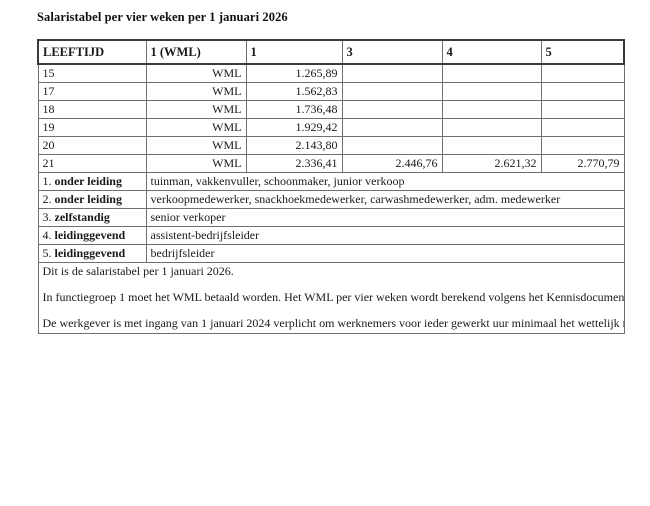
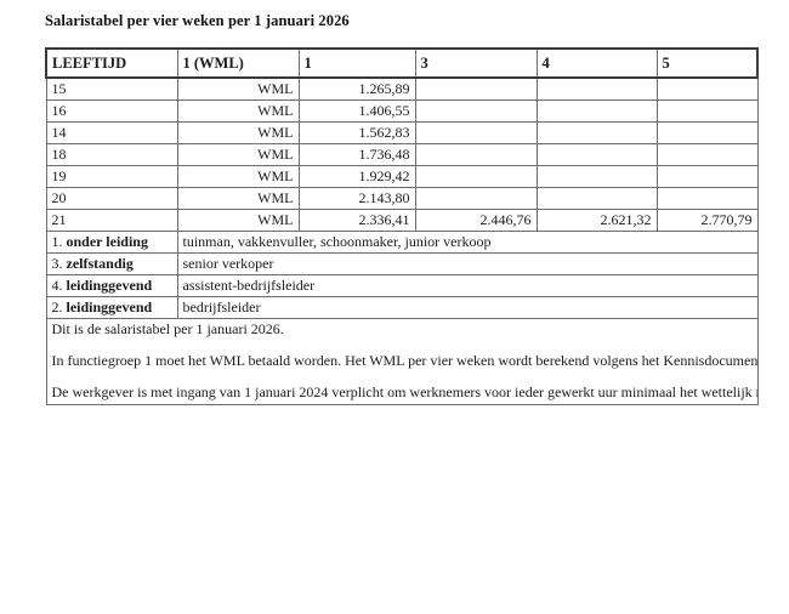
  Salaristabel per vier weken per 1 januari 2026
  LEEFTIJD	1 (WML)	1	3	4	5
  15	WML	1.265,89
+ 16	WML	1.406,55
- 17	WML	1.562,83
+ 14	WML	1.562,83
  18	WML	1.736,48
  19	WML	1.929,42
  20	WML	2.143,80
  21	WML	2.336,41	2.446,76	2.621,32	2.770,79
  1. onder leiding	tuinman, vakkenvuller, schoonmaker, junior verkoop
- 2. onder leiding	verkoopmedewerker, snackhoekmedewerker, carwashmedewerker, adm. medewerker
  3. zelfstandig	senior verkoper
  4. leidinggevend	assistent-bedrijfsleider
- 5. leidinggevend	bedrijfsleider
+ 2. leidinggevend	bedrijfsleider
